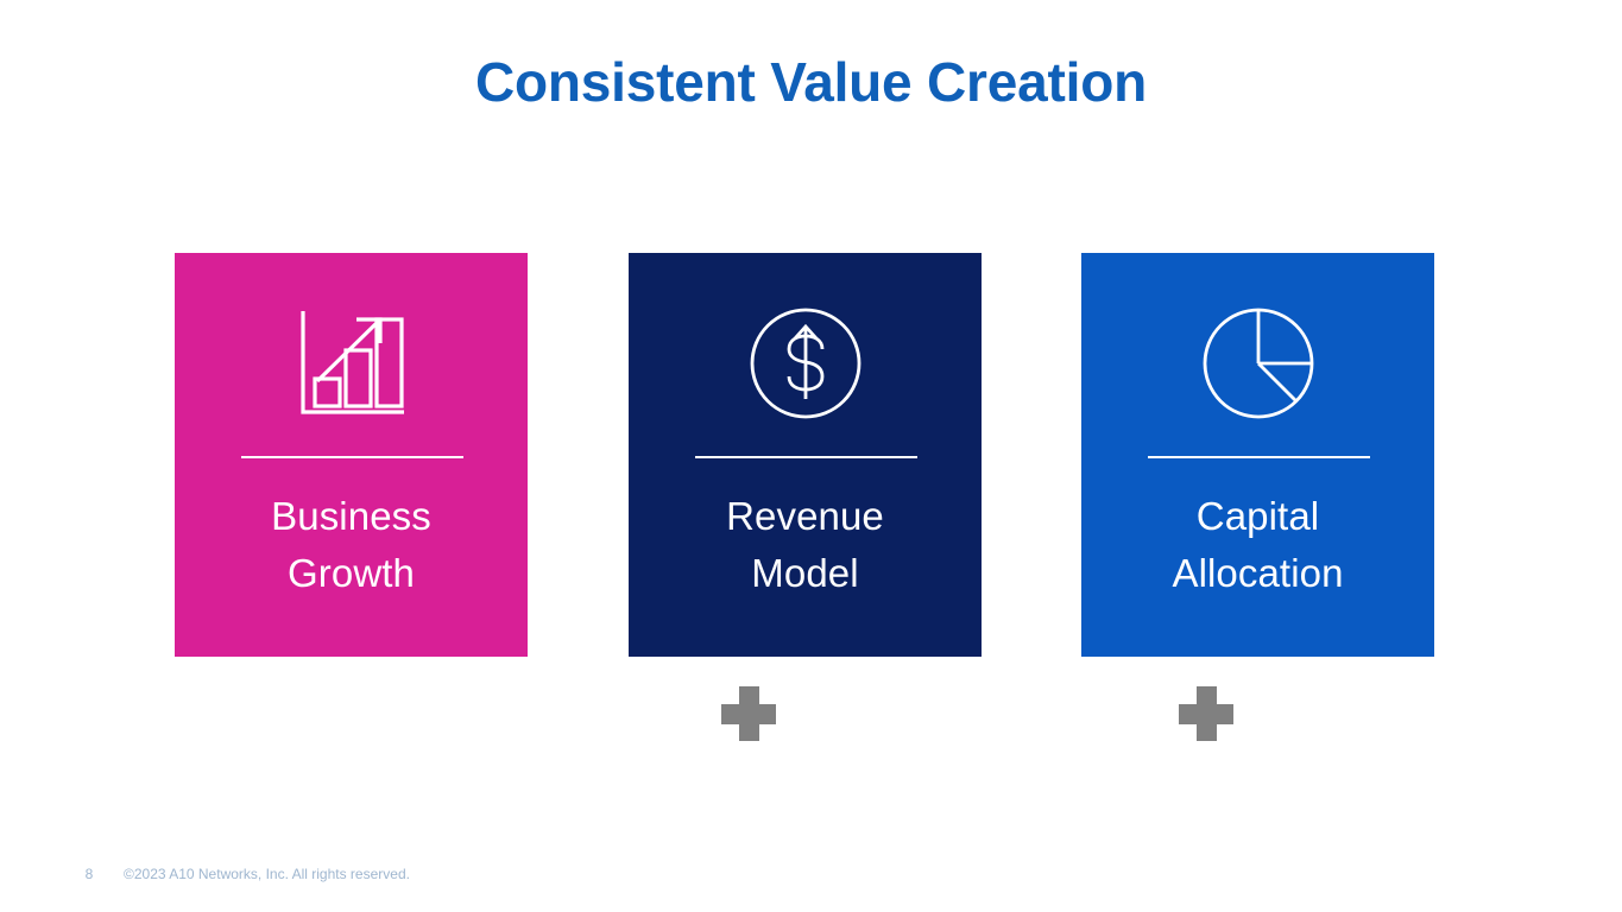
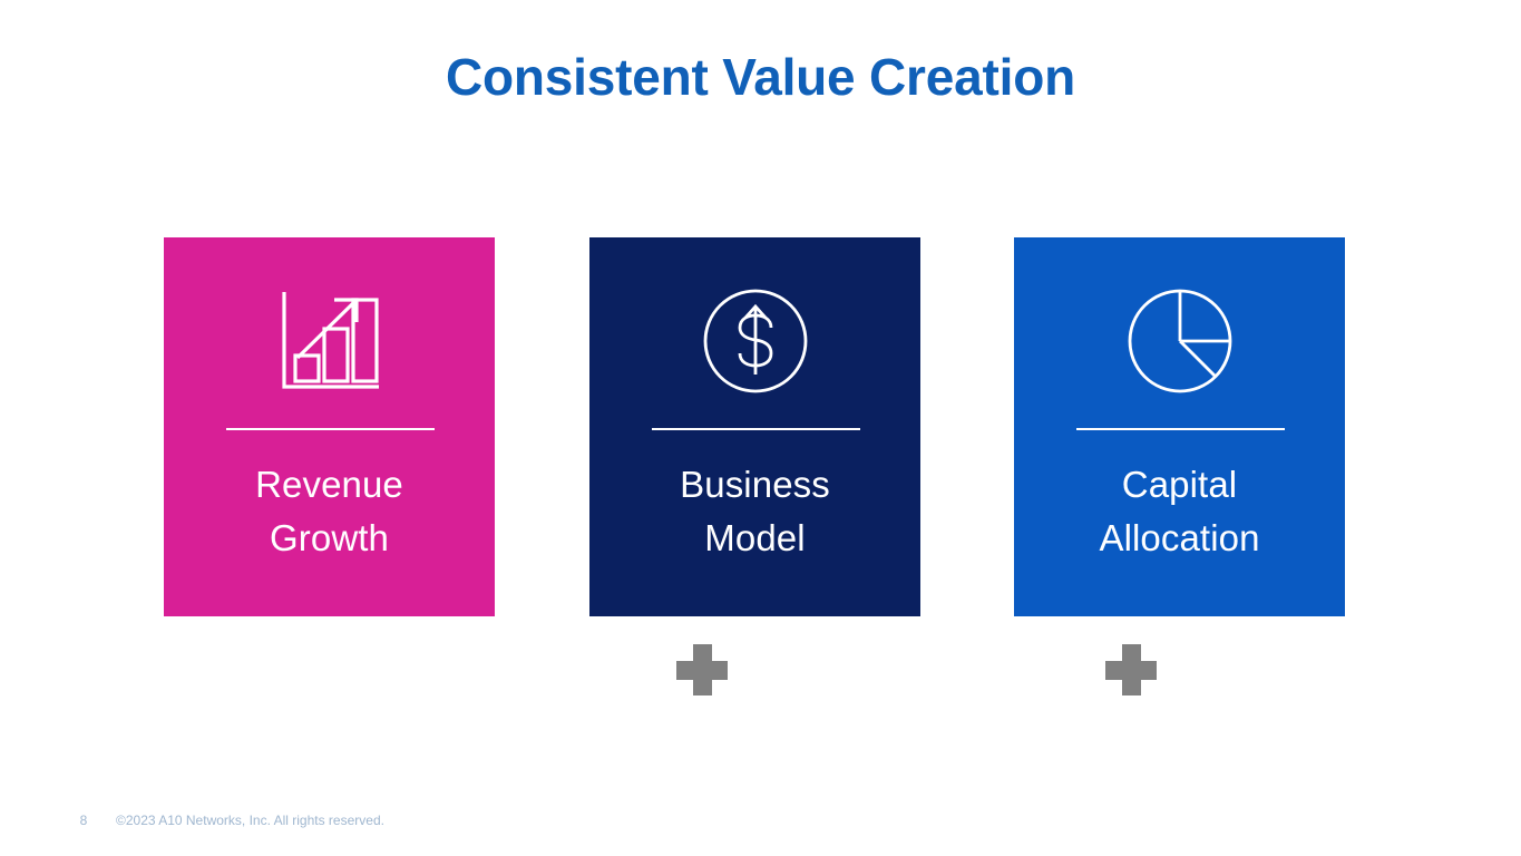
  Consistent Value Creation
- Business
+ Revenue
  Growth
- Revenue
+ Business
  Model
  Capital
  Allocation
  8
  ©2023 A10 Networks, Inc. All rights reserved.
